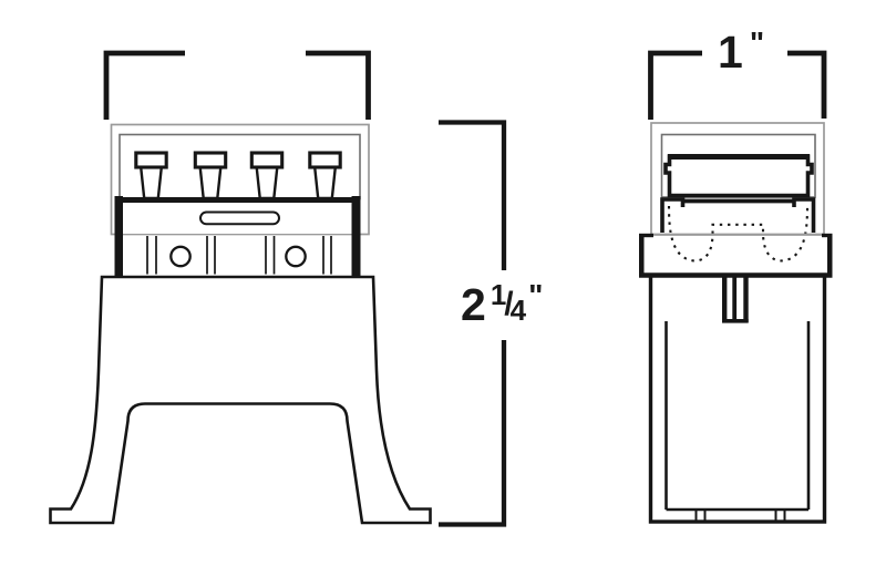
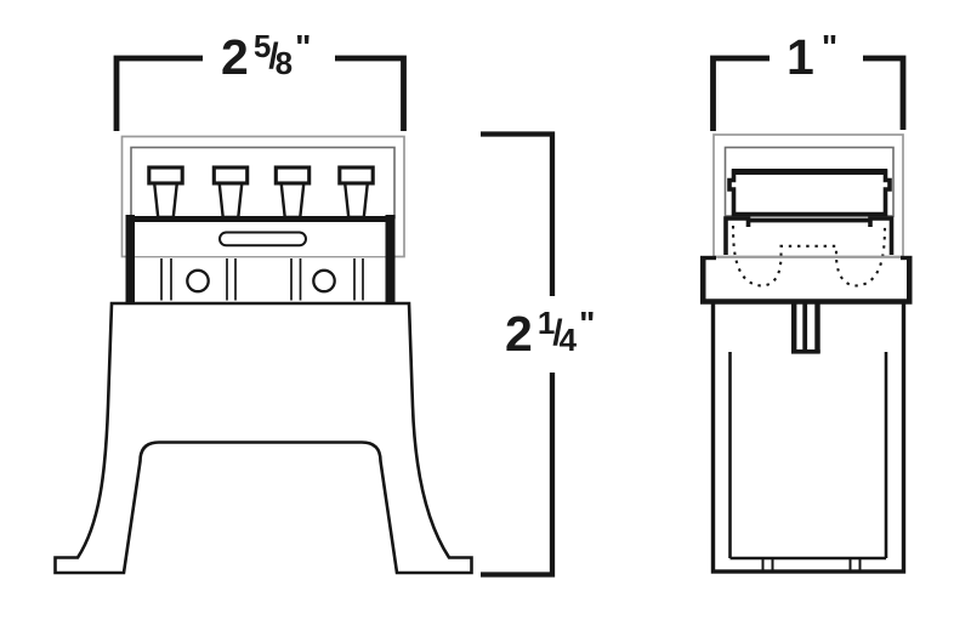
+ 2 5/8"
  1 "
  2 1/4"
